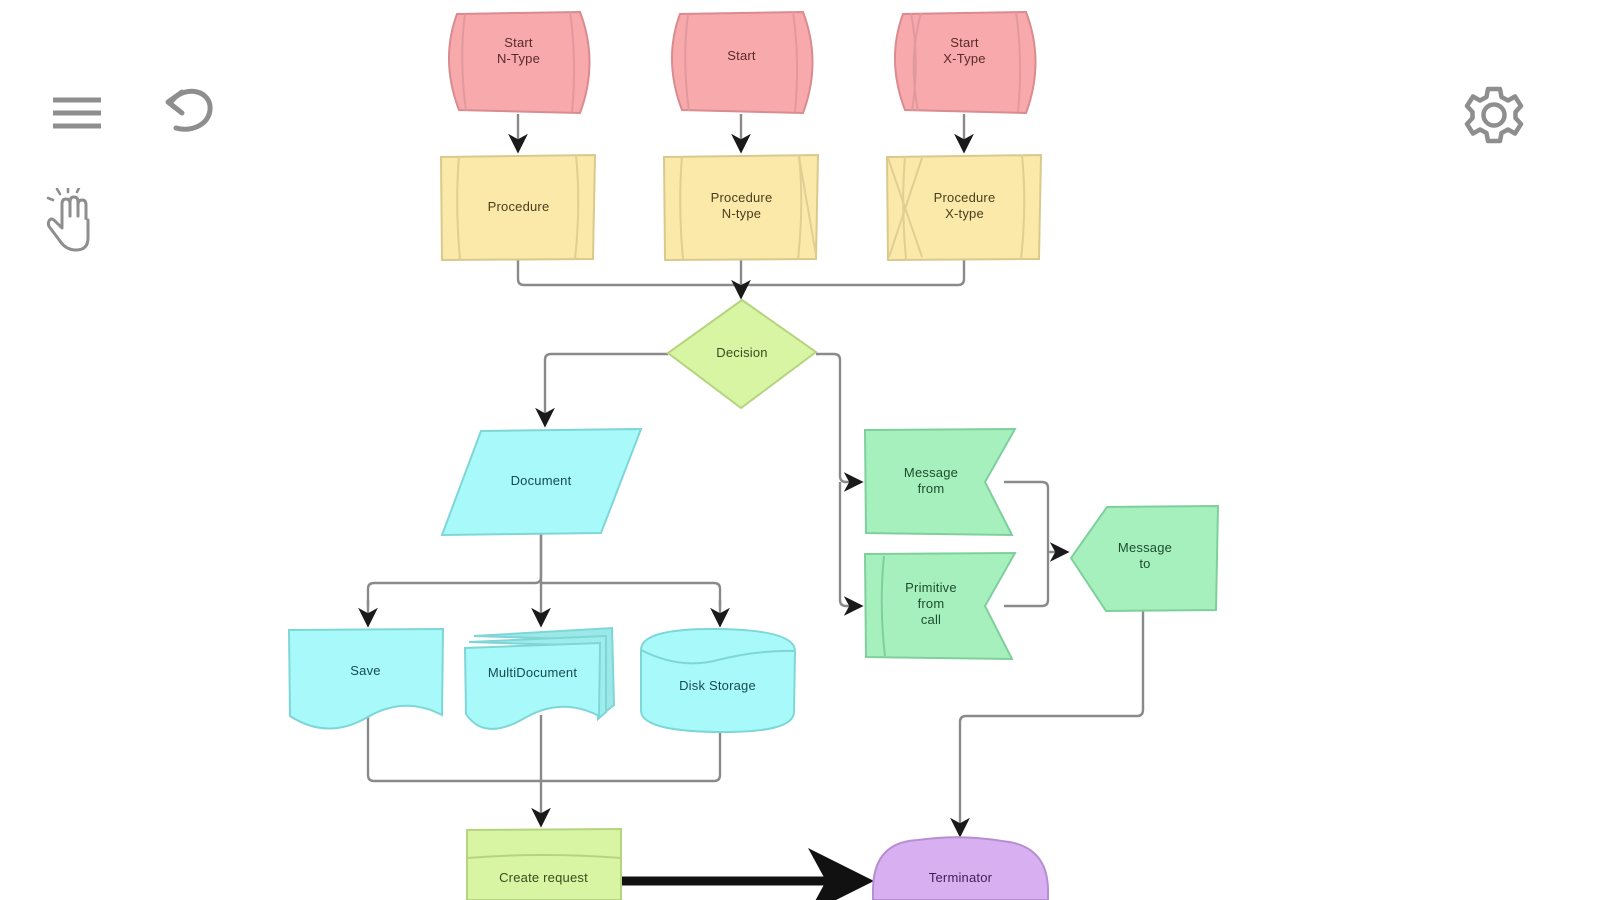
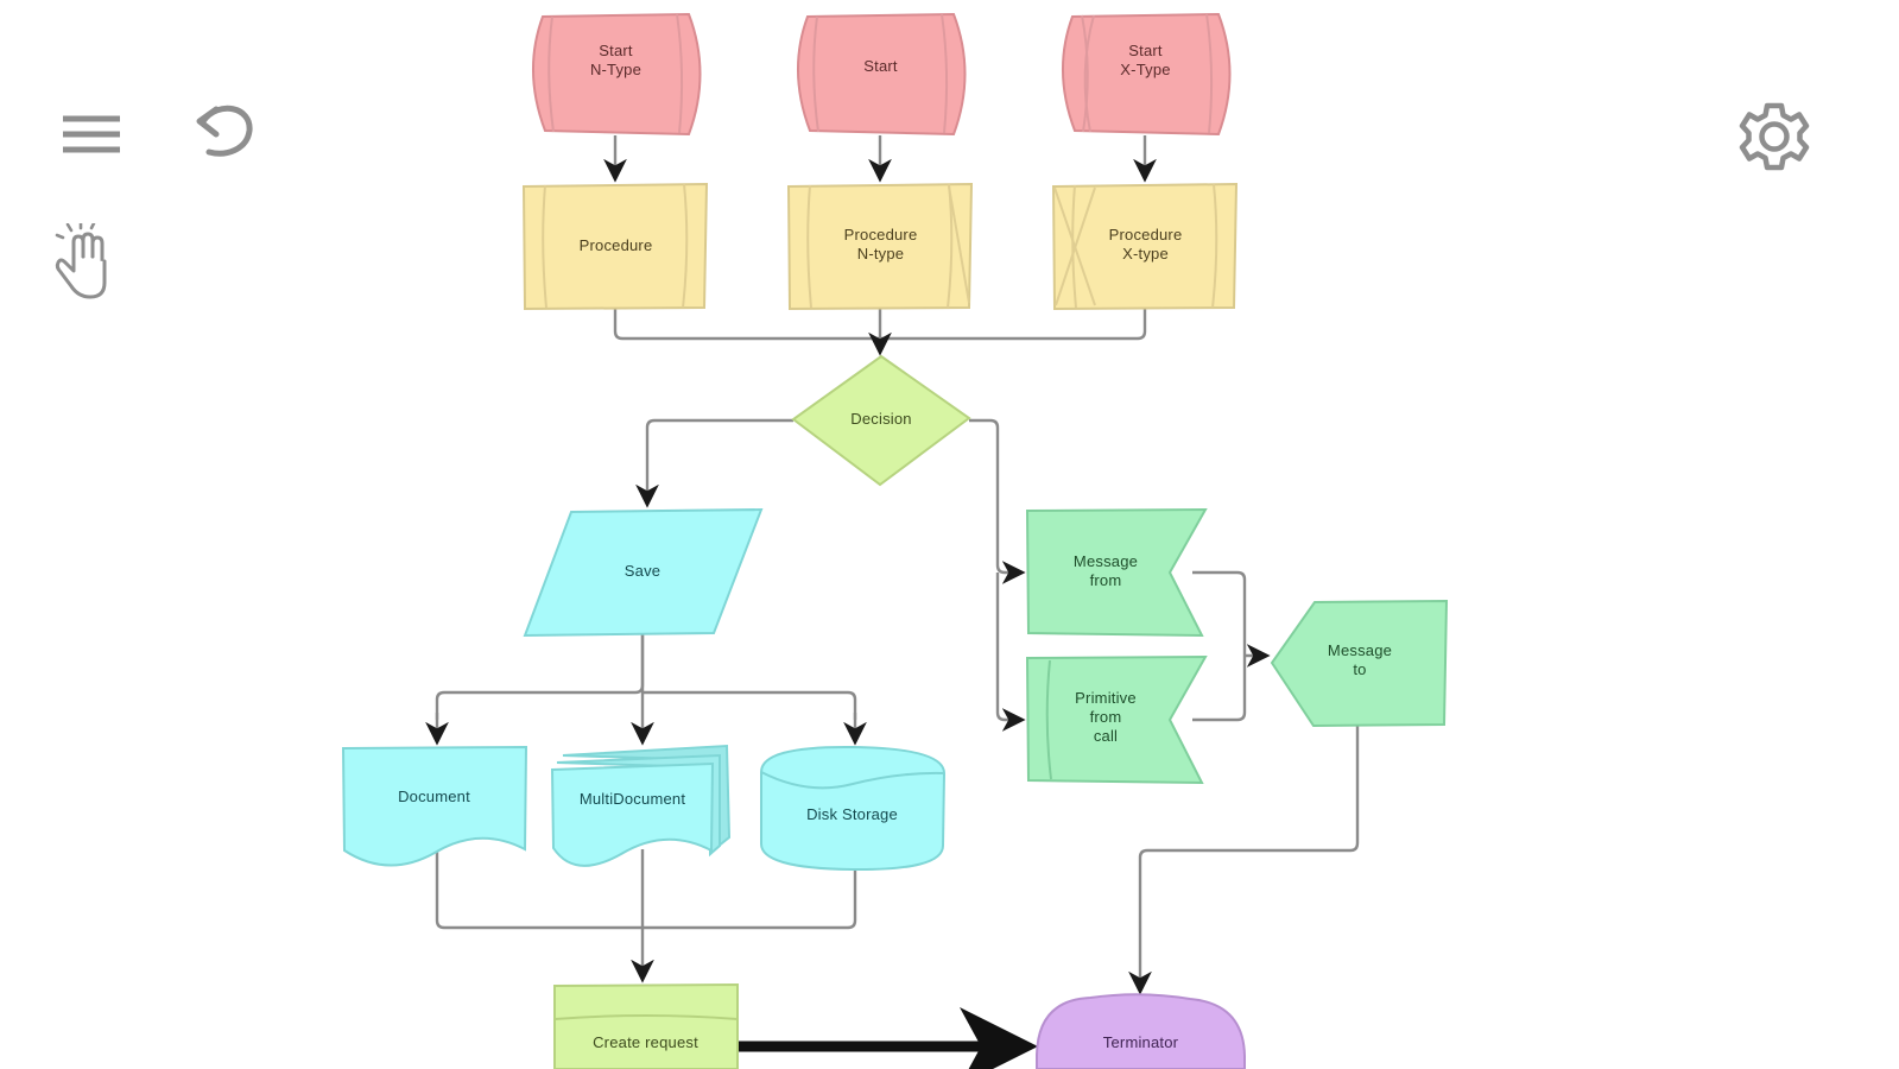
  Start
  N-Type
  Start
  Start
  X-Type
  Procedure
  Procedure
  N-type
  Procedure
  X-type
  Decision
- Document
+ Save
  Message
  from
  Primitive
  from
  call
  Message
  to
- Save
+ Document
  MultiDocument
  Disk Storage
  Create request
  Terminator
